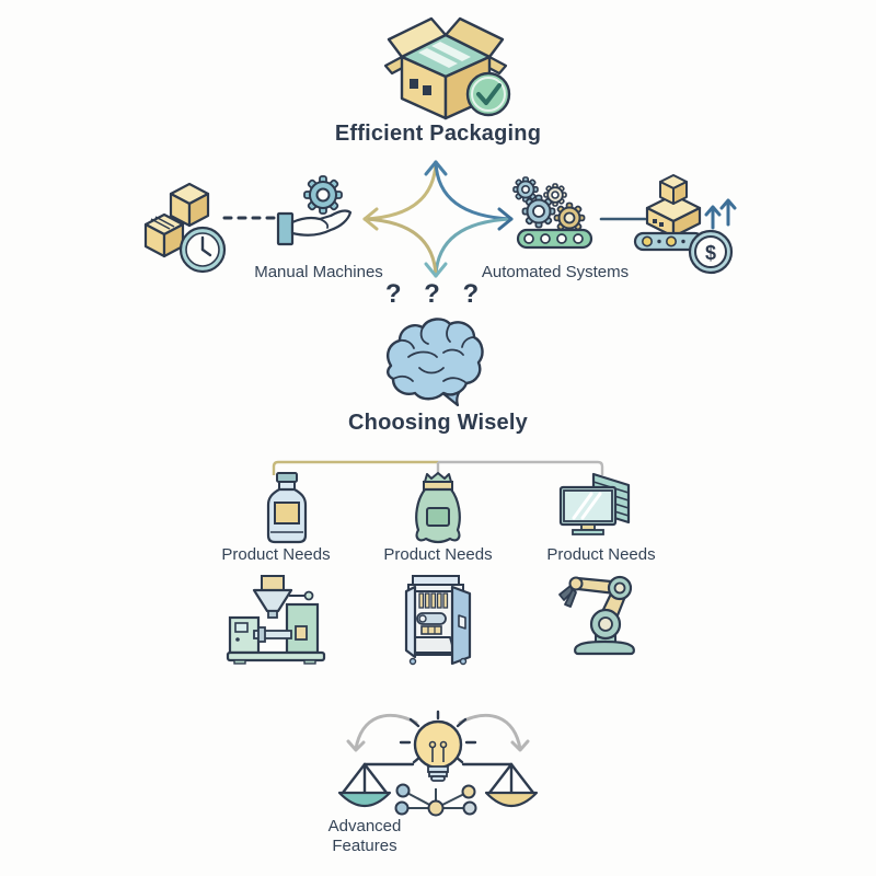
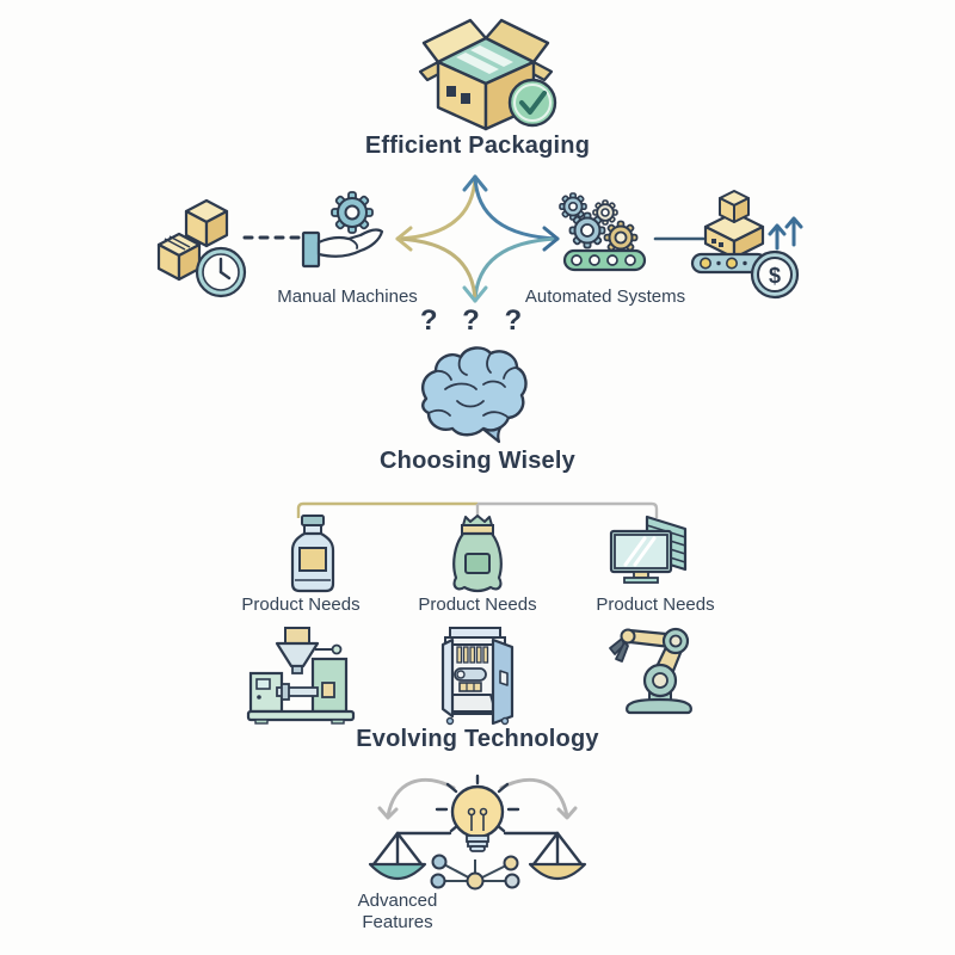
  Efficient Packaging
  Manual Machines
  Automated Systems
  $
  ? ? ?
  Choosing Wisely
  Product Needs
  Product Needs
  Product Needs
+ Evolving Technology
  Advanced
  Features
